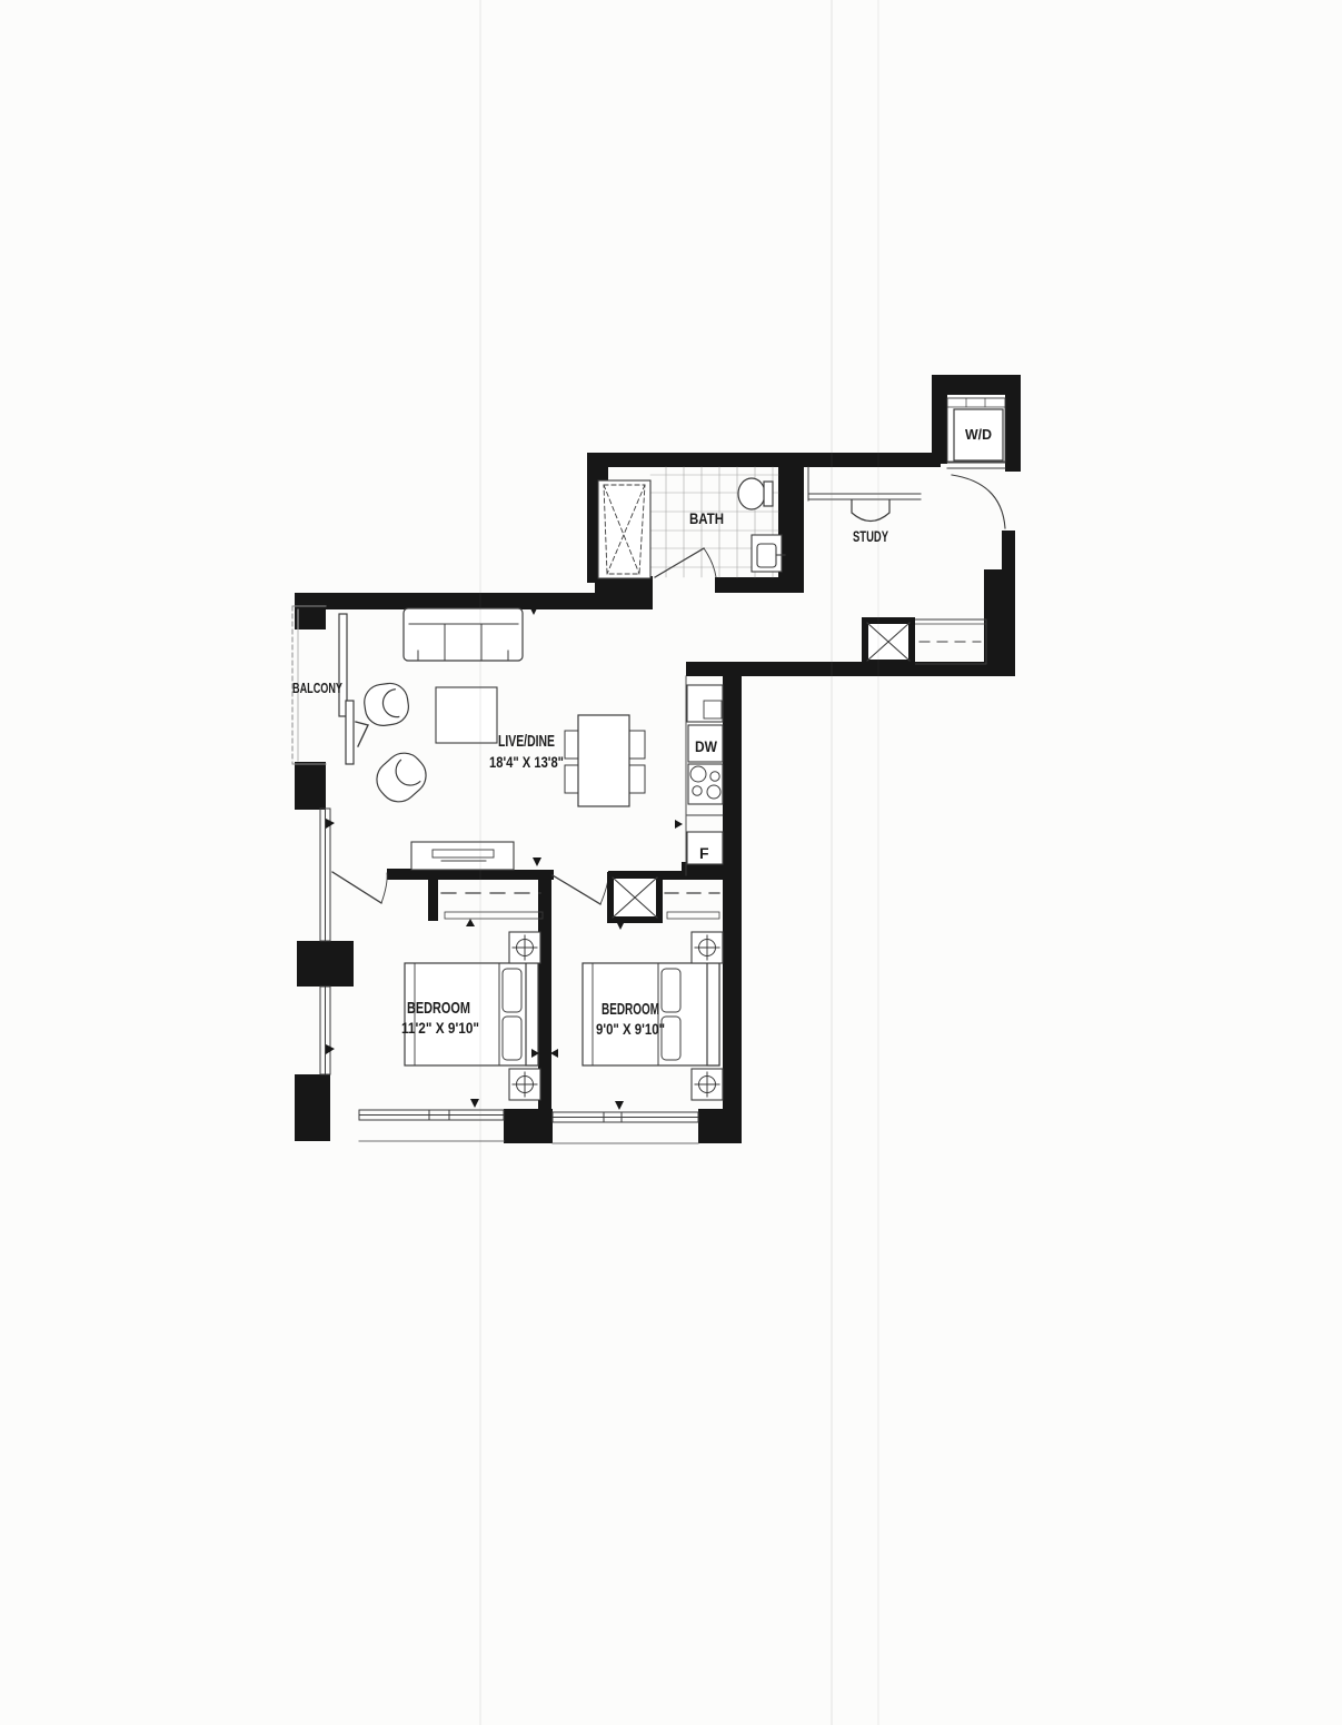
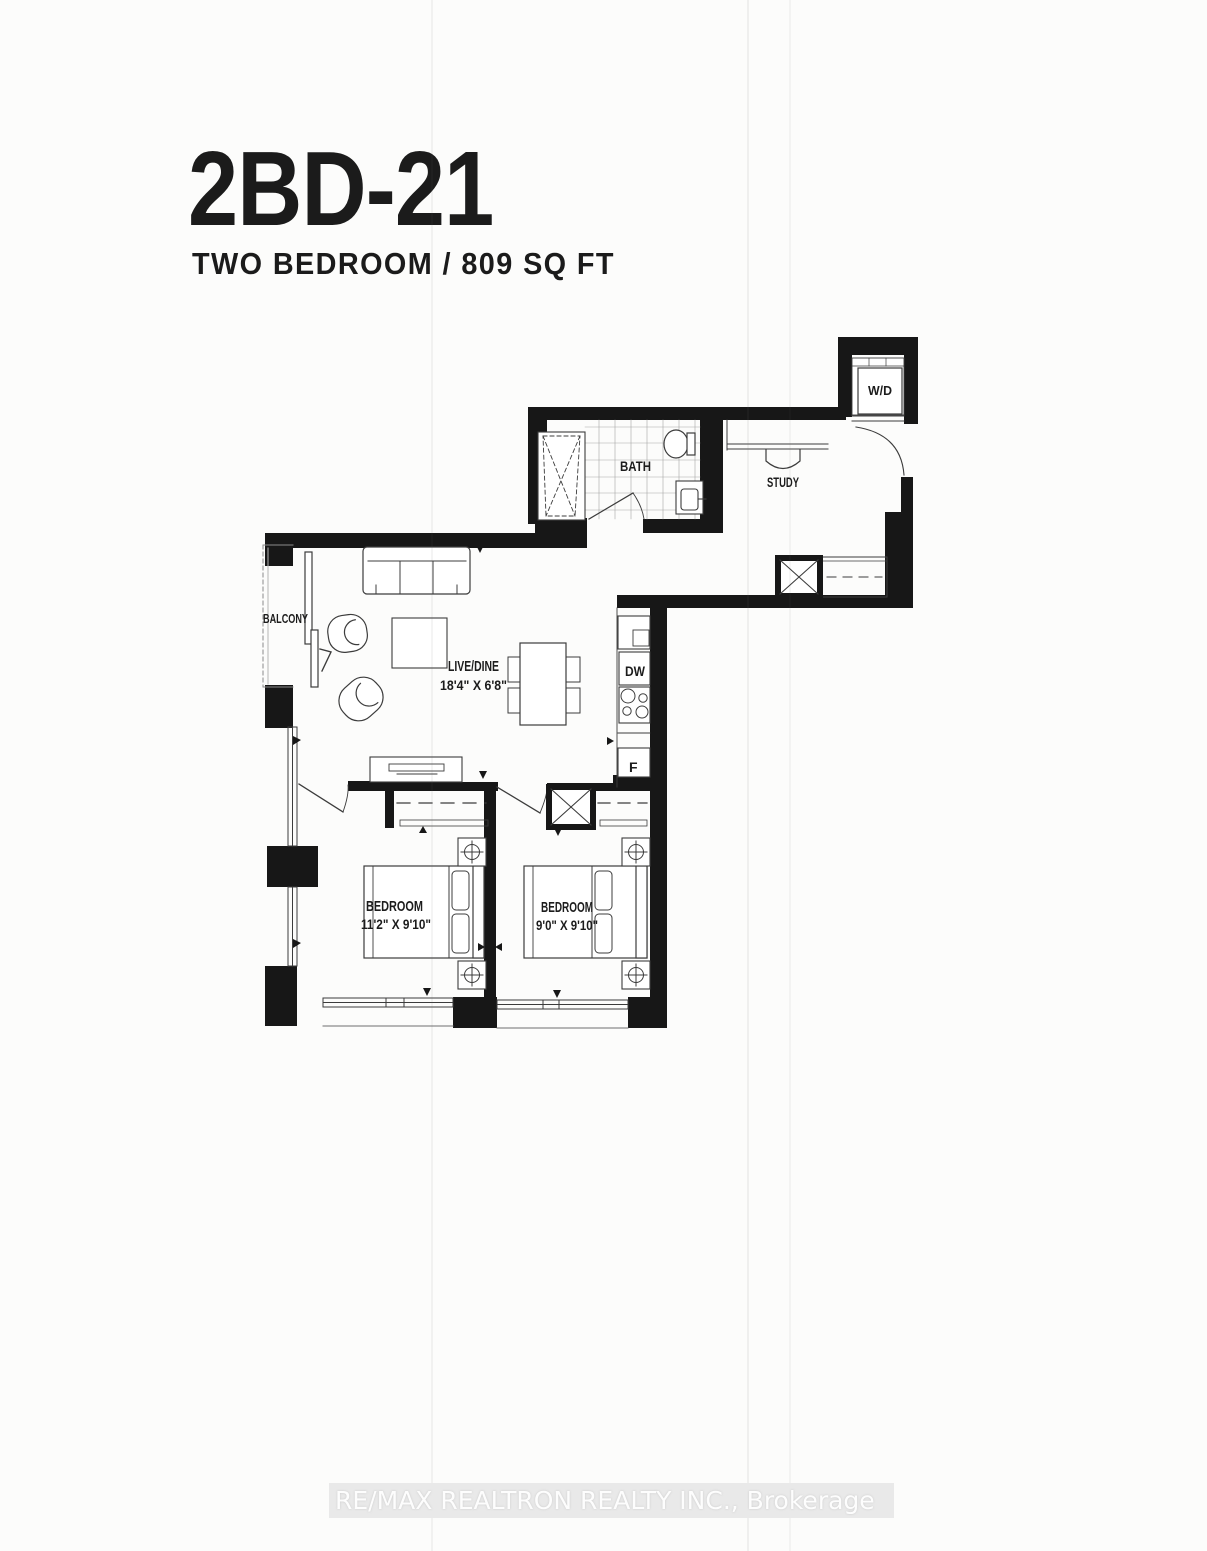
+ 2BD-21
+ TWO BEDROOM / 809 SQ FT
  BALCONY
  LIVE/DINE
- 18'4" X 13'8"
+ 18'4" X 6'8"
  BATH
  STUDY
  W/D
  DW
  F
  BEDROOM
  11'2" X 9'10"
  BEDROOM
  9'0" X 9'10"
+ RE/MAX REALTRON REALTY INC., Brokerage
